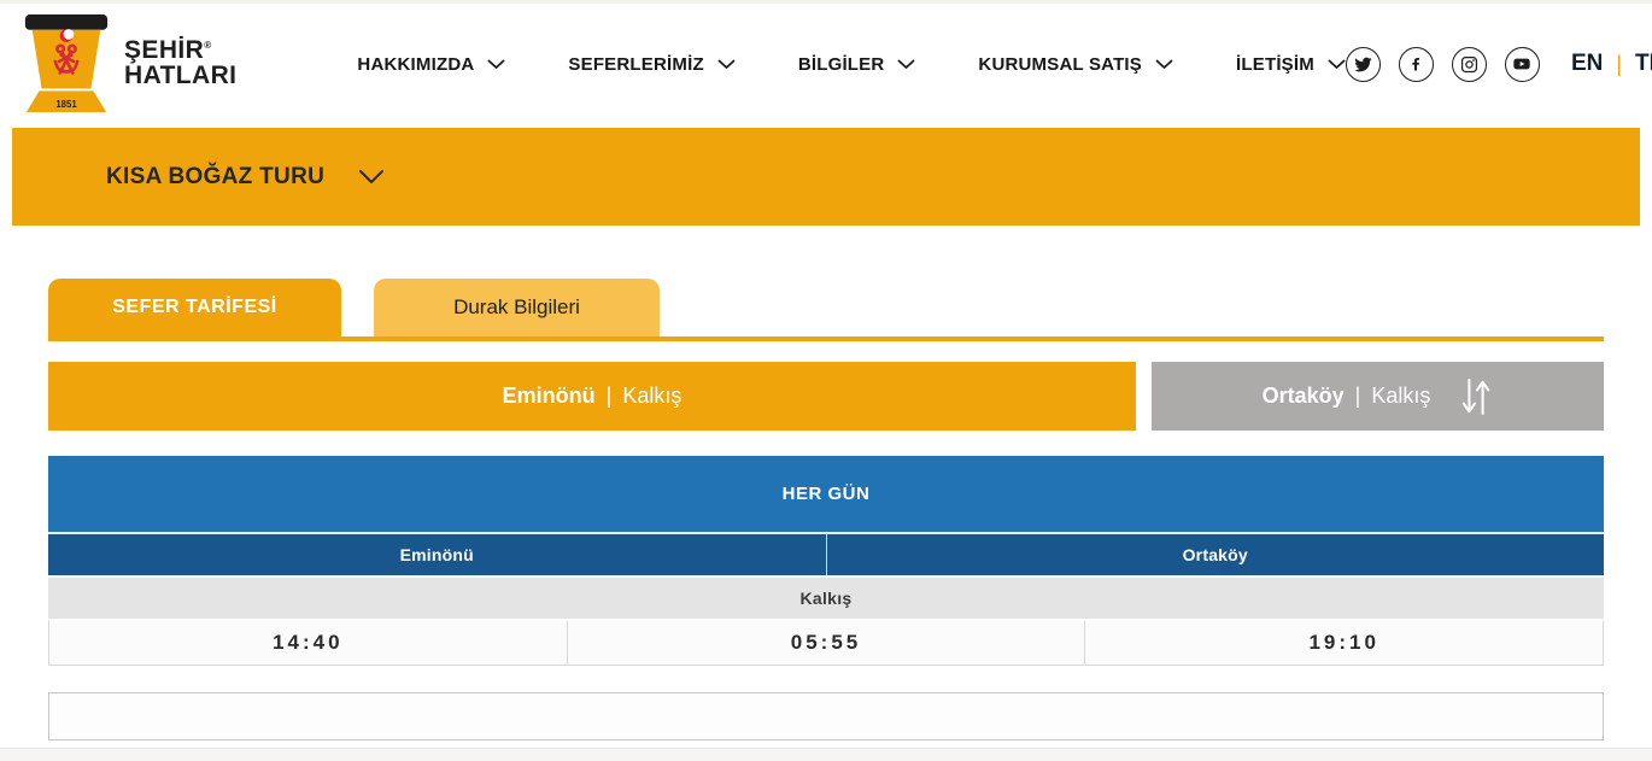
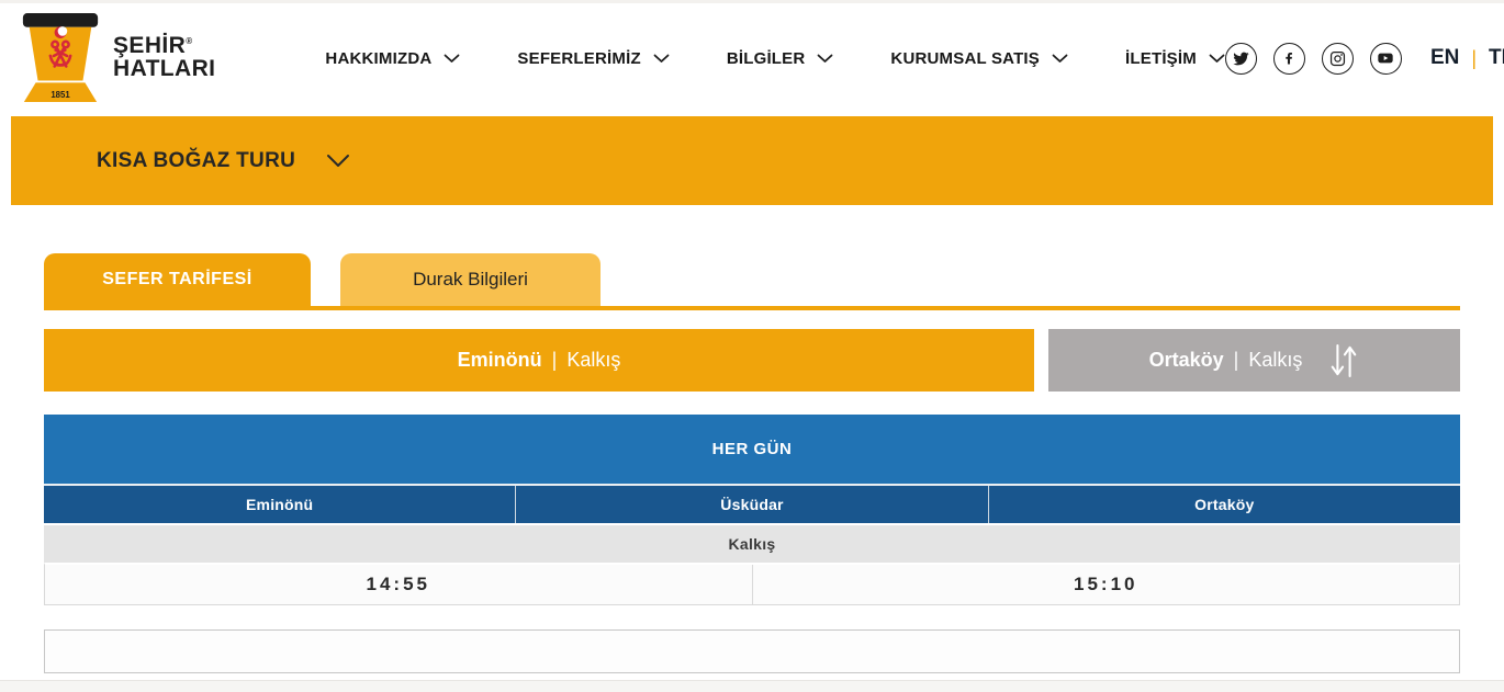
  1851
  ŞEHİR®
  HATLARI
  HAKKIMIZDA
  SEFERLERİMİZ
  BİLGİLER
  KURUMSAL SATIŞ
  İLETİŞİM
  EN
  |
  KISA BOĞAZ TURU
  SEFER TARİFESİ
  Durak Bilgileri
  Eminönü
  |
  Kalkış
  Ortaköy
  |
  Kalkış
  HER GÜN
  Eminönü
+ Üsküdar
  Ortaköy
  Kalkış
- 14:40
- 05:55
+ 14:55
- 19:10
+ 15:10
